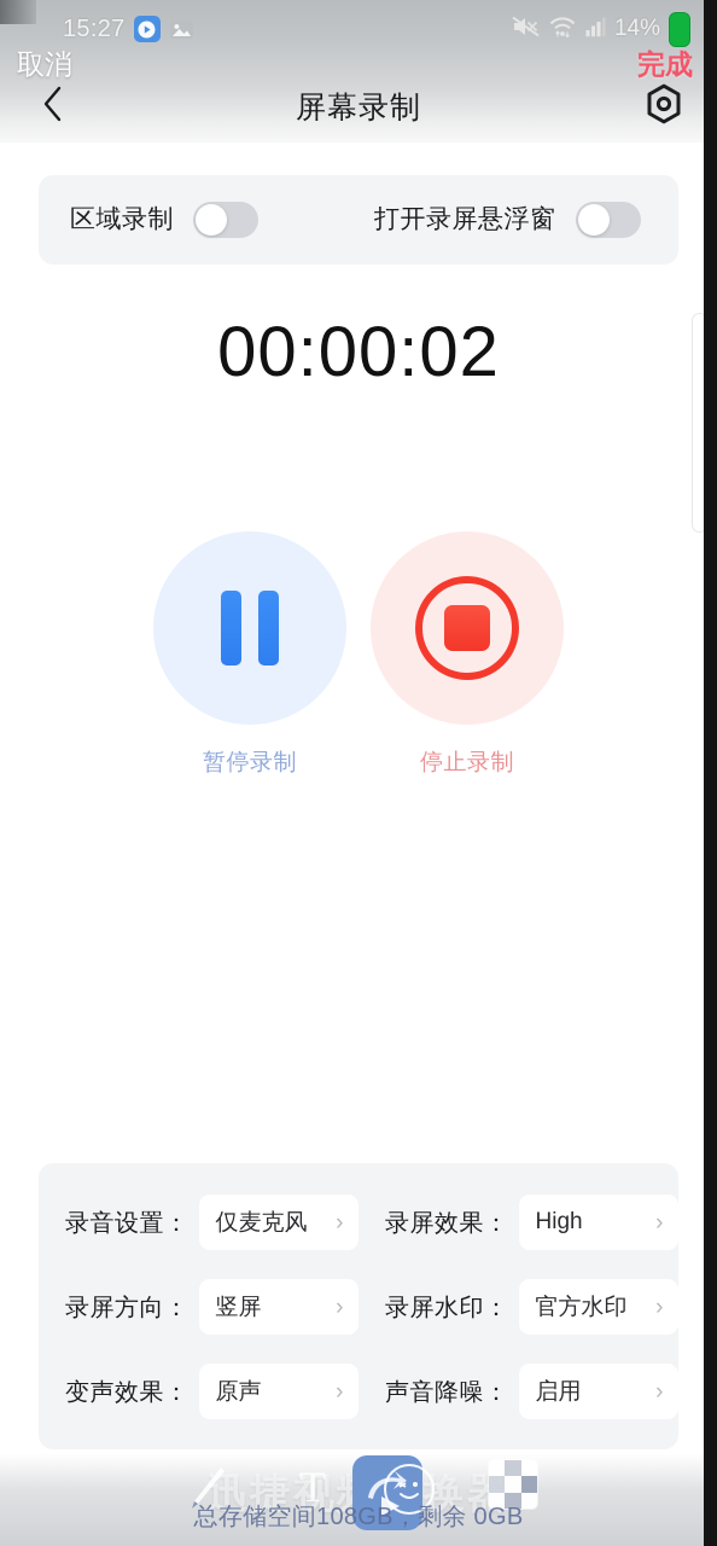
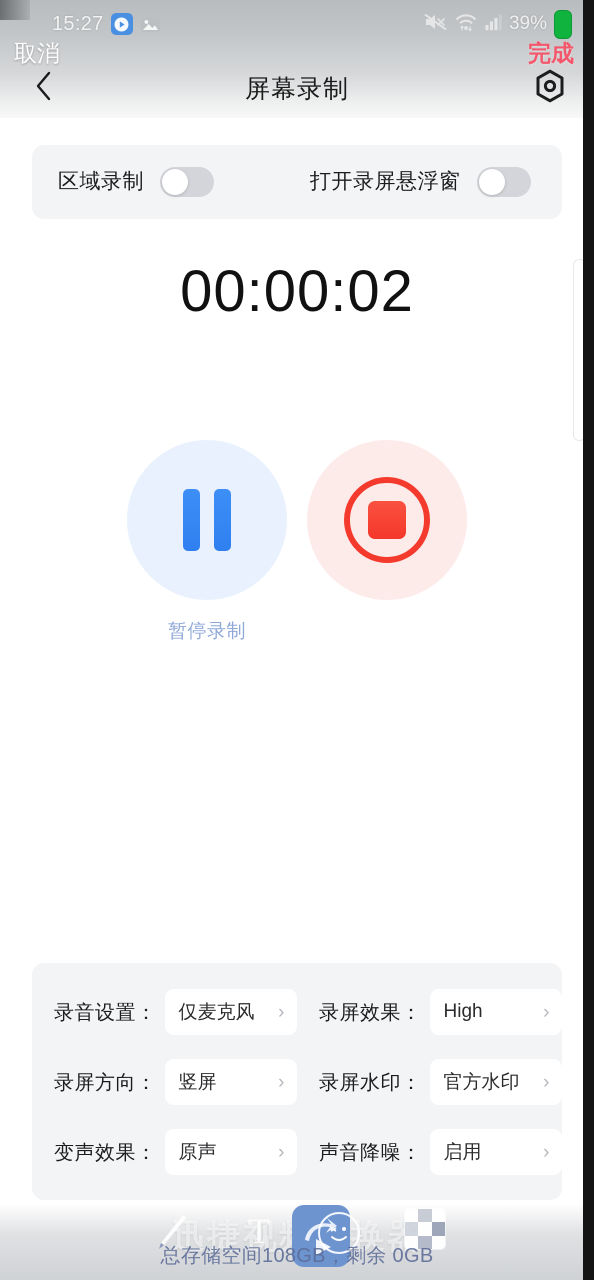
  15:27
- 14%
+ 39%
  取消
  完成
  屏幕录制
  区域录制
  打开录屏悬浮窗
  00:00:02
  暂停录制
- 停止录制
  录音设置：
  仅麦克风
  ›
  录屏效果：
  High
  ›
  录屏方向：
  竖屏
  ›
  录屏水印：
  官方水印
  ›
  变声效果：
  原声
  ›
  声音降噪：
  启用
  ›
  T
  总存储空间108GB，剩余 0GB
